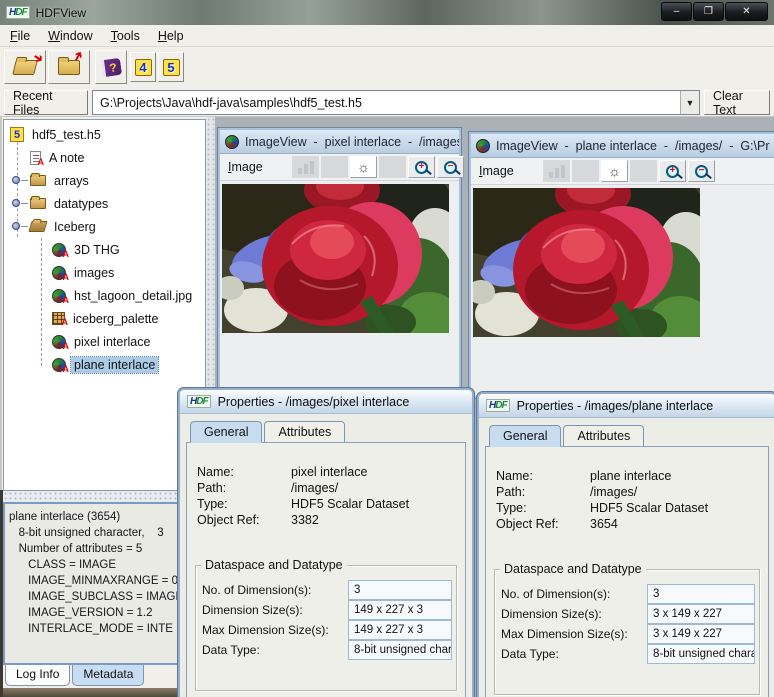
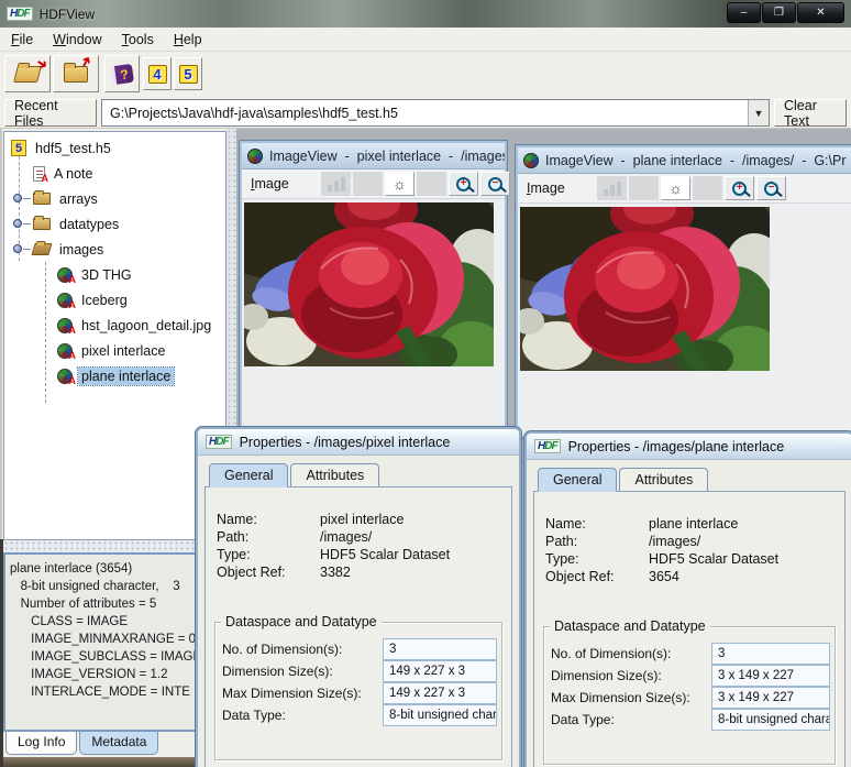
  HDF
  HDFView
  –
  ❐
  ✕
  File
  Window
  Tools
  Help
  4
  5
  Recent Files
  G:\Projects\Java\hdf-java\samples\hdf5_test.h5
  ▼
  Clear Text
  5
  hdf5_test.h5
  A note
  arrays
  datatypes
- Iceberg
+ images
  3D THG
- images
+ Iceberg
  hst_lagoon_detail.jpg
- iceberg_palette
  pixel interlace
  plane interlace
  plane interlace (3654)
  8-bit unsigned character, 3
  Number of attributes = 5
  CLASS = IMAGE
  IMAGE_MINMAXRANGE = 0
  IMAGE_SUBCLASS = IMAG
  IMAGE_VERSION = 1.2
  INTERLACE_MODE = INTE
  Log Info
  Metadata
  ImageView - pixel interlace - /image
  Image
  ☼
  +
  −
  ImageView - plane interlace - /images/ - G:\Pr
  Image
  ☼
  +
  −
  HDF
  Properties - /images/pixel interlace
  General
  Attributes
  Name:
  pixel interlace
  Path:
  /images/
  Type:
  HDF5 Scalar Dataset
  Object Ref:
  3382
  Dataspace and Datatype
  No. of Dimension(s):
  3
  Dimension Size(s):
  149 x 227 x 3
  Max Dimension Size(s):
  149 x 227 x 3
  Data Type:
  8-bit unsigned char
  HDF
  Properties - /images/plane interlace
  General
  Attributes
  Name:
  plane interlace
  Path:
  /images/
  Type:
  HDF5 Scalar Dataset
  Object Ref:
  3654
  Dataspace and Datatype
  No. of Dimension(s):
  3
  Dimension Size(s):
  3 x 149 x 227
  Max Dimension Size(s):
  3 x 149 x 227
  Data Type:
  8-bit unsigned chara
